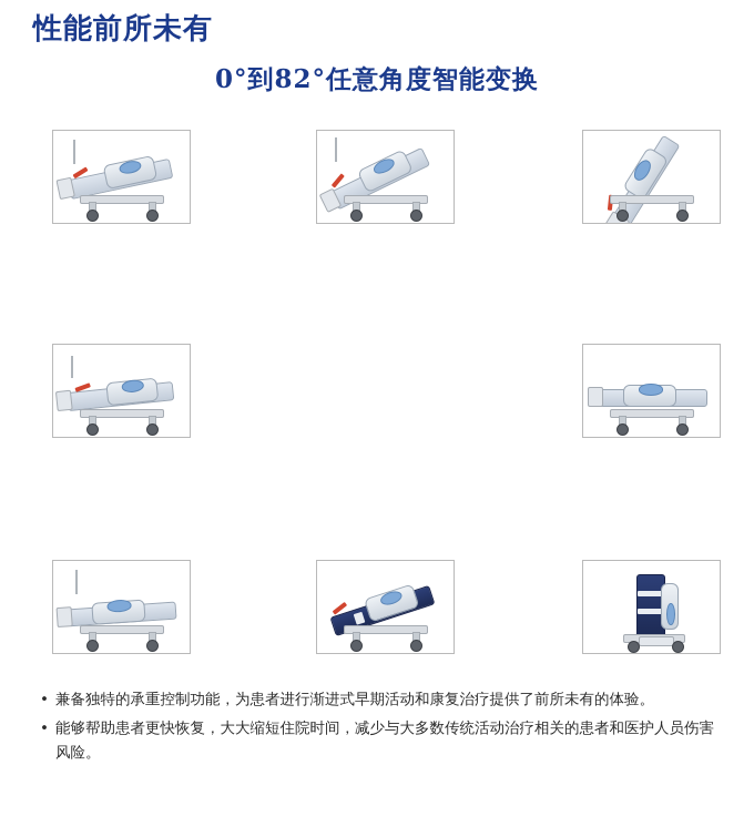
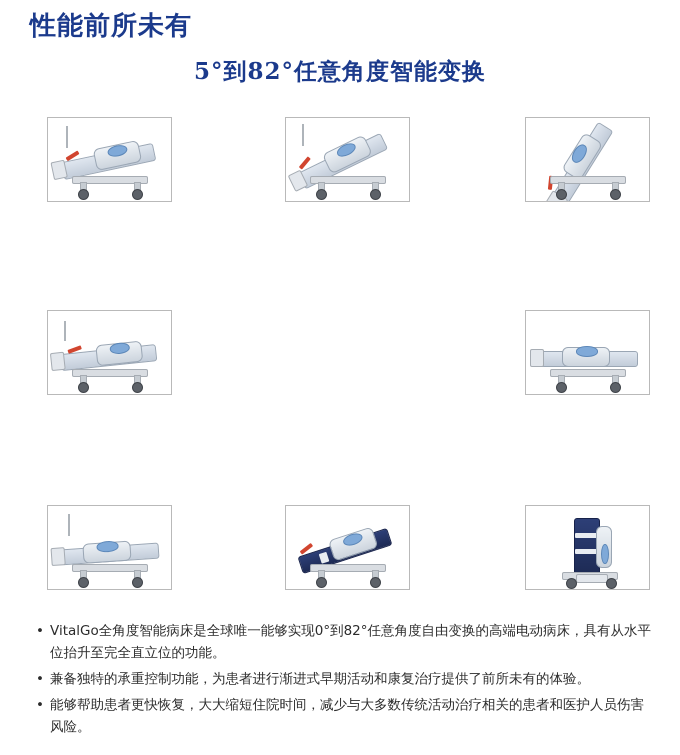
  性能前所未有
- 0°到82°任意角度智能变换
+ 5°到82°任意角度智能变换
+ VitalGo全角度智能病床是全球唯一能够实现0°到82°任意角度自由变换的高端电动病床，具有从水平位抬升至完全直立位的功能。
  兼备独特的承重控制功能，为患者进行渐进式早期活动和康复治疗提供了前所未有的体验。
  能够帮助患者更快恢复，大大缩短住院时间，减少与大多数传统活动治疗相关的患者和医护人员伤害风险。
